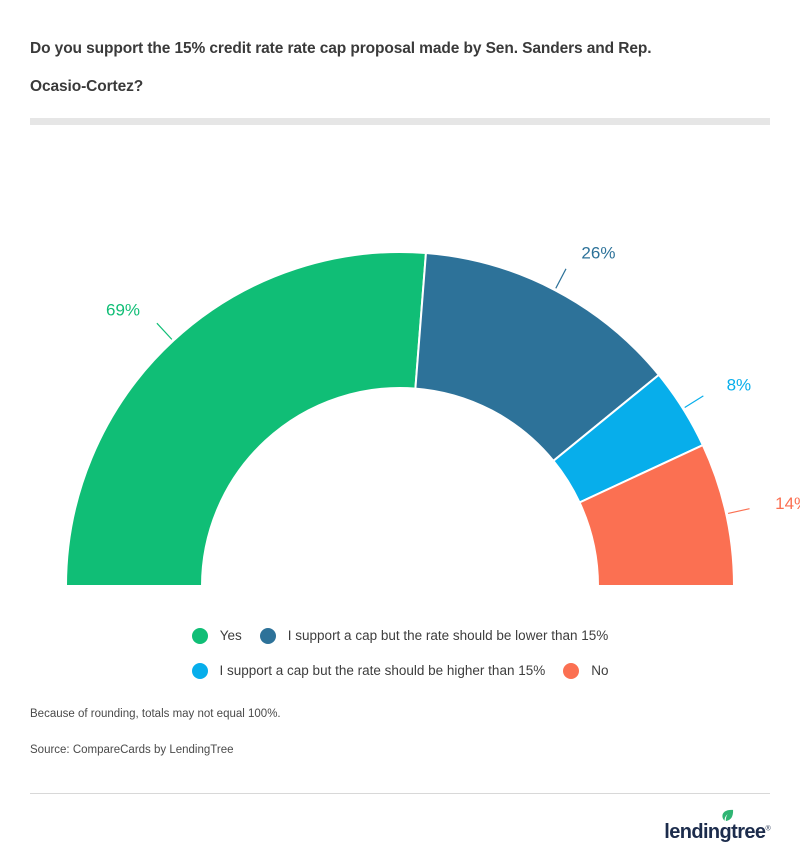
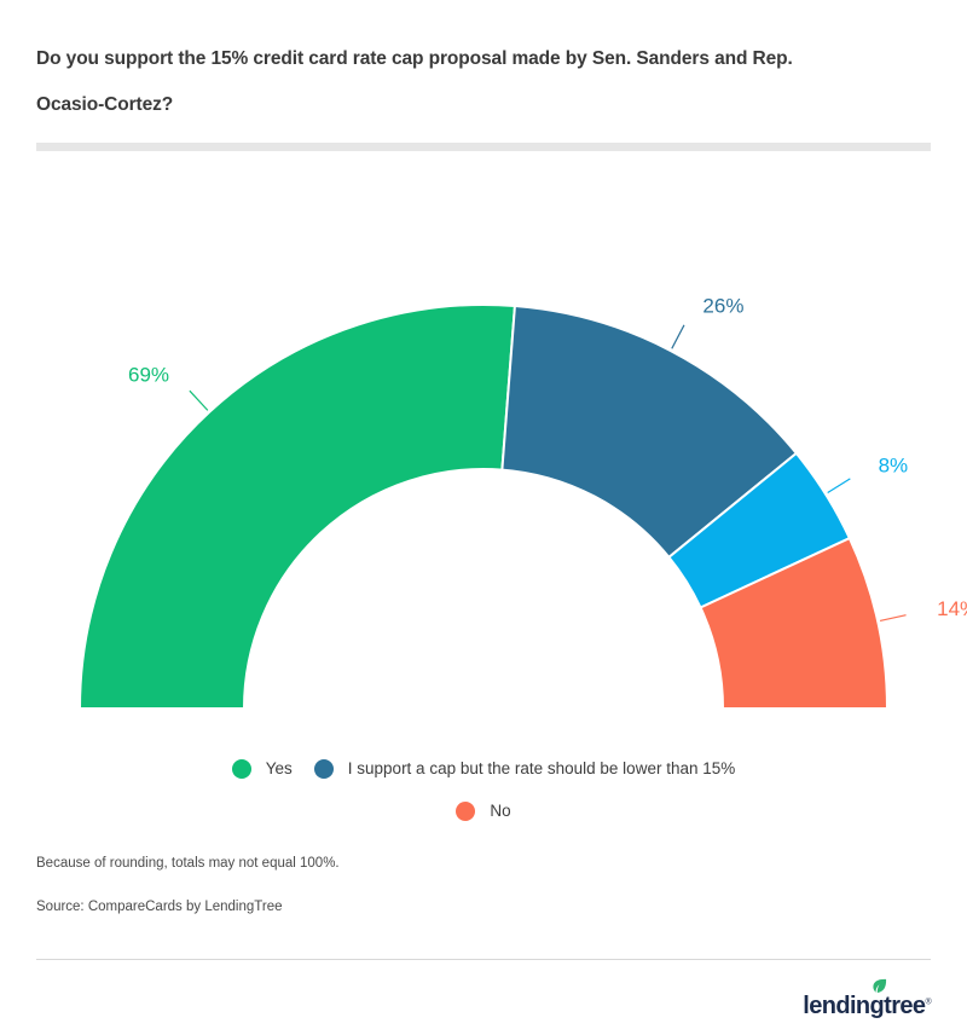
- Do you support the 15% credit rate rate cap proposal made by Sen. Sanders and Rep.
+ Do you support the 15% credit card rate cap proposal made by Sen. Sanders and Rep.
  Ocasio-Cortez?
  69%
  26%
  8%
  Yes
  I support a cap but the rate should be lower than 15%
- I support a cap but the rate should be higher than 15%
  No
  Because of rounding, totals may not equal 100%.
  Source: CompareCards by LendingTree
  lendingtree
